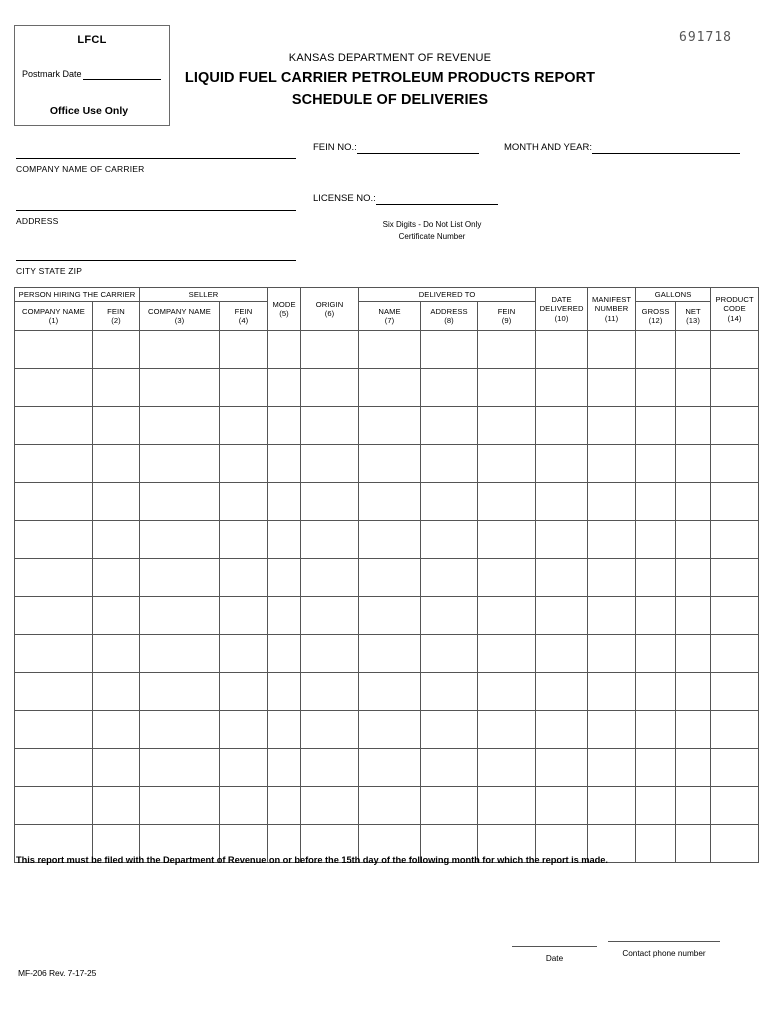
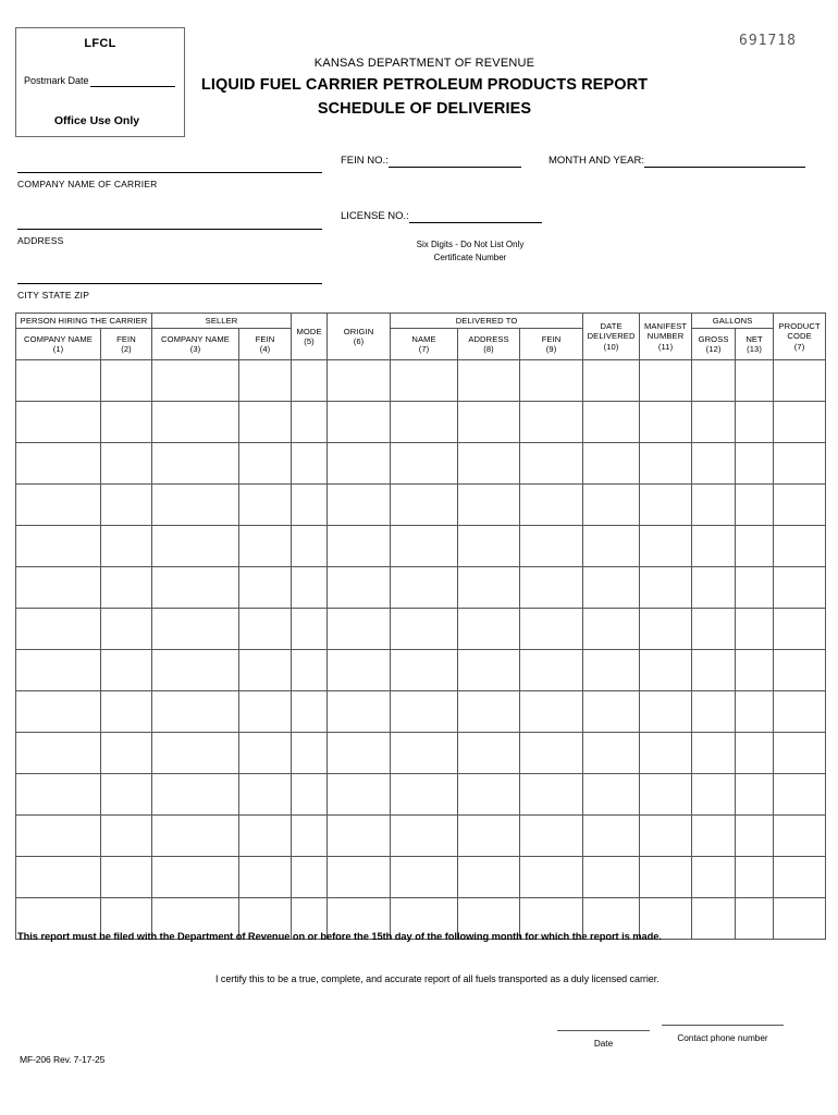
  LFCL
  Postmark Date
  Office Use Only
  691718
  KANSAS DEPARTMENT OF REVENUE
  LIQUID FUEL CARRIER PETROLEUM PRODUCTS REPORT
  SCHEDULE OF DELIVERIES
  COMPANY NAME OF CARRIER
  ADDRESS
  CITY STATE ZIP
  FEIN NO.:
  MONTH AND YEAR:
  LICENSE NO.:
  Six Digits - Do Not List Only
  Certificate Number
- PERSON HIRING THE CARRIER	SELLER	MODE (5)	ORIGIN (6)	DELIVERED TO	DATE DELIVERED (10)	MANIFEST NUMBER (11)	GALLONS	PRODUCT CODE (14)
+ PERSON HIRING THE CARRIER	SELLER	MODE (5)	ORIGIN (6)	DELIVERED TO	DATE DELIVERED (10)	MANIFEST NUMBER (11)	GALLONS	PRODUCT CODE (7)
  COMPANY NAME (1)	FEIN (2)	COMPANY NAME (3)	FEIN (4)	NAME (7)	ADDRESS (8)	FEIN (9)	GROSS (12)	NET (13)
  This report must be filed with the Department of Revenue on or before the 15th day of the following month for which the report is made.
+ I certify this to be a true, complete, and accurate report of all fuels transported as a duly licensed carrier.
  Date
  Contact phone number
  MF-206 Rev. 7-17-25
